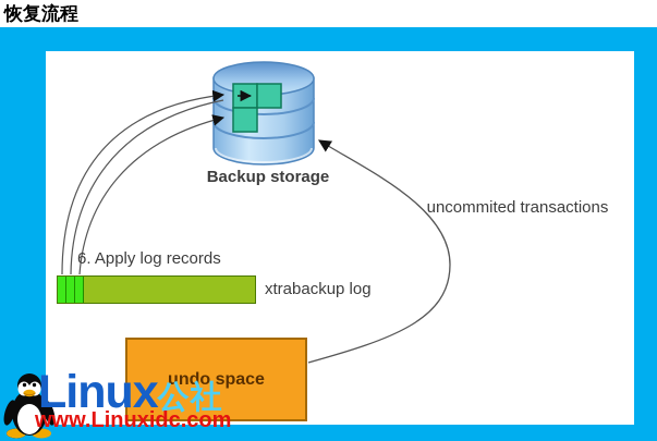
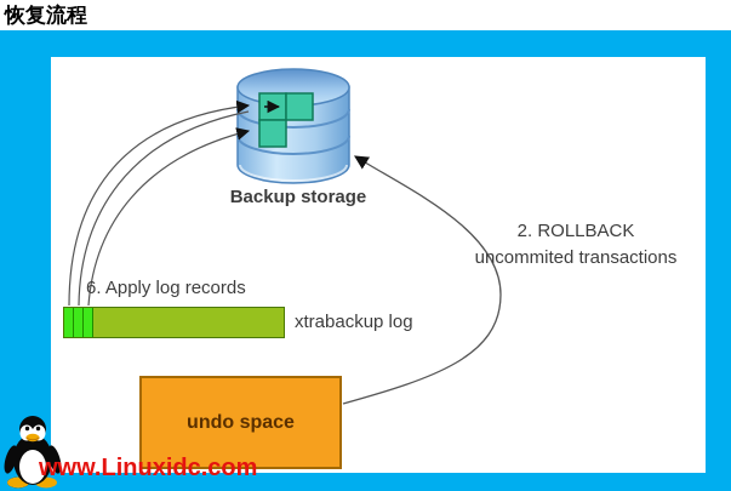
  恢复流程
  Backup storage
  6. Apply log records
  xtrabackup log
+ 2. ROLLBACK
  uncommited transactions
  undo space
- Linux
- 公社
  www.Linuxidc.com
